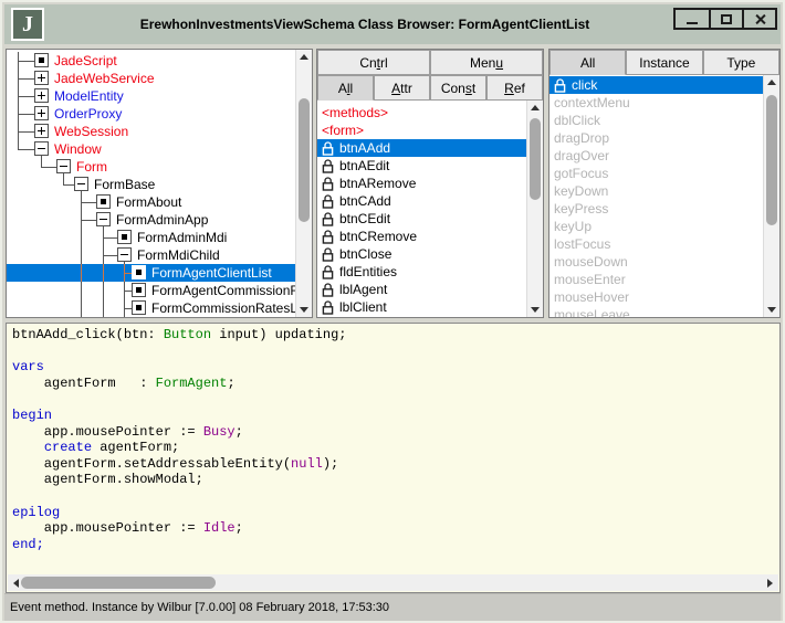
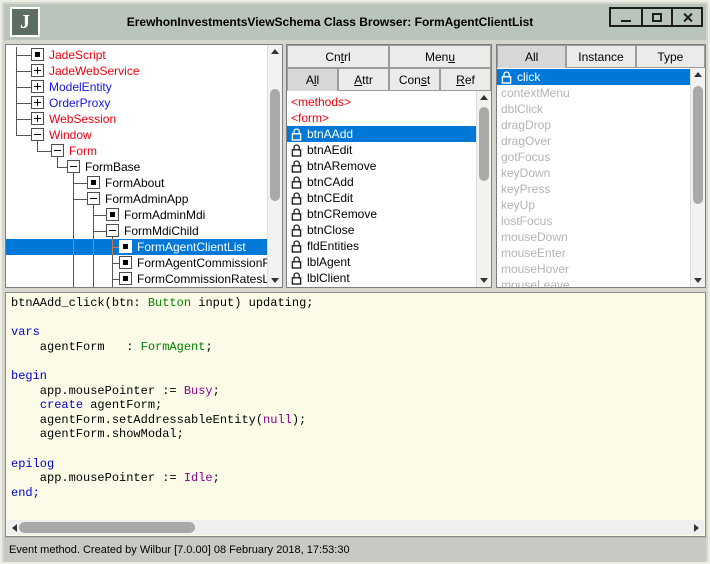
  J
  ErewhonInvestmentsViewSchema Class Browser: FormAgentClientList
  JadeScript
  JadeWebService
  ModelEntity
  OrderProxy
  WebSession
  Window
  Form
  FormBase
  FormAbout
  FormAdminApp
  FormAdminMdi
  FormMdiChild
  FormAgentClientList
  FormAgentCommissionR
  FormCommissionRatesL
  Cn
  t
  rl
  Men
  u
  A
  l
  A
  ttr
  Con
  s
  t
  R
  ef
  <methods>
  <form>
  btnAAdd
  btnAEdit
  btnARemove
  btnCAdd
  btnCEdit
  btnCRemove
  btnClose
  fldEntities
  lblAgent
  lblClient
  All
  Instance
  Type
  click
  contextMenu
  dblClick
  dragDrop
  dragOver
  gotFocus
  keyDown
  keyPress
  keyUp
  lostFocus
  mouseDown
  mouseEnter
  mouseHover
  mouseLeave
  btnAAdd_click(btn: Button input) updating;
  vars
  agentForm : FormAgent;
  begin
  app.mousePointer := Busy;
  create agentForm;
  agentForm.setAddressableEntity(null);
  agentForm.showModal;
  epilog
  app.mousePointer := Idle;
  end;
- Event method. Instance by Wilbur [7.0.00] 08 February 2018, 17:53:30
+ Event method. Created by Wilbur [7.0.00] 08 February 2018, 17:53:30
